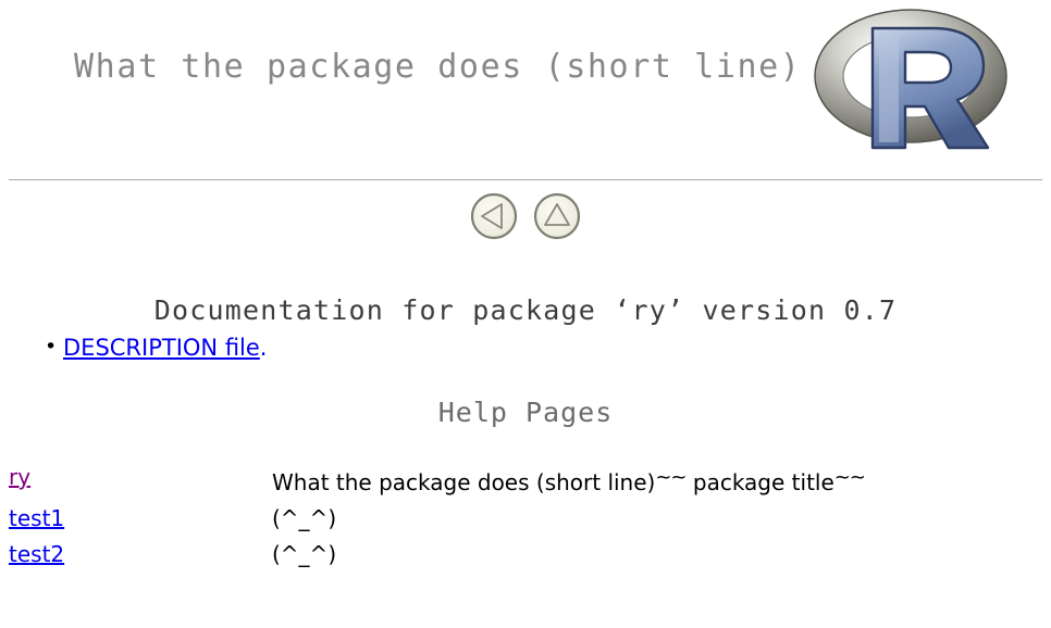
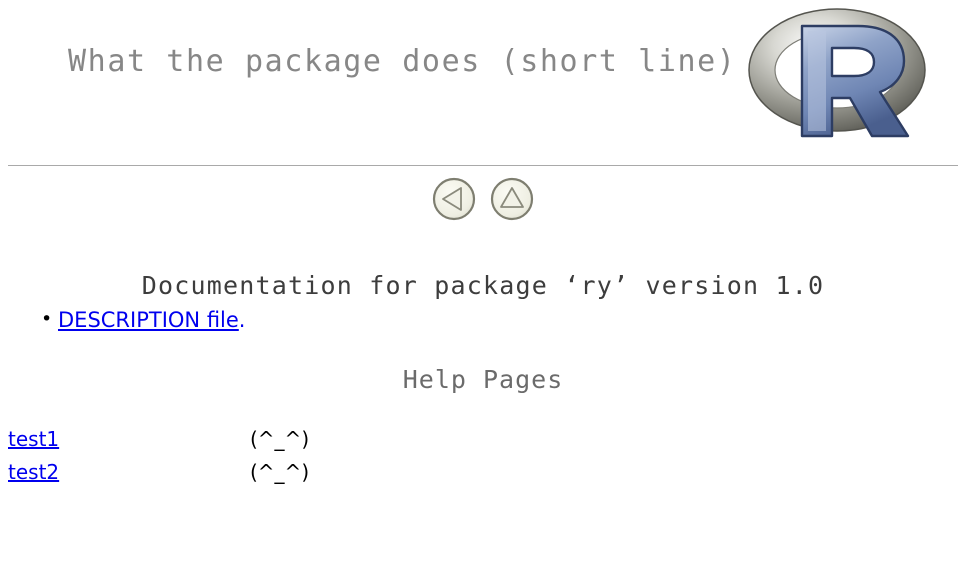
  What the package does (short line)
- Documentation for package ‘ry’ version 0.7
+ Documentation for package ‘ry’ version 1.0
  DESCRIPTION file.
  Help Pages
- ry	What the package does (short line)~~ package title~~
  test1	(^_^)
  test2	(^_^)
